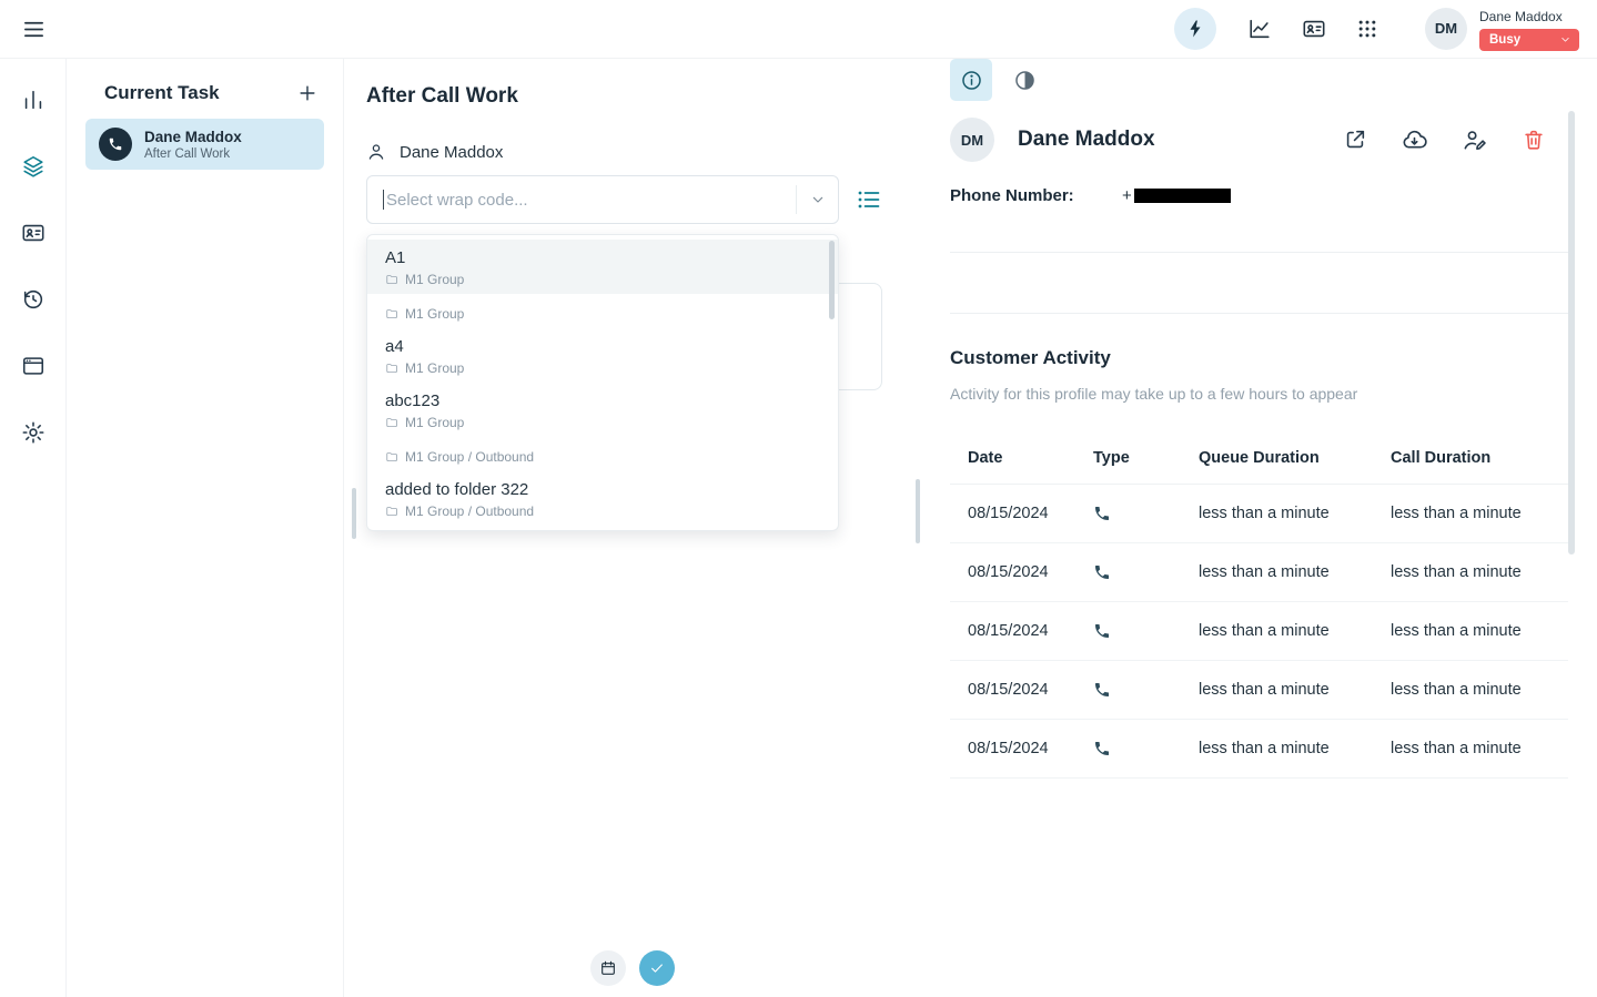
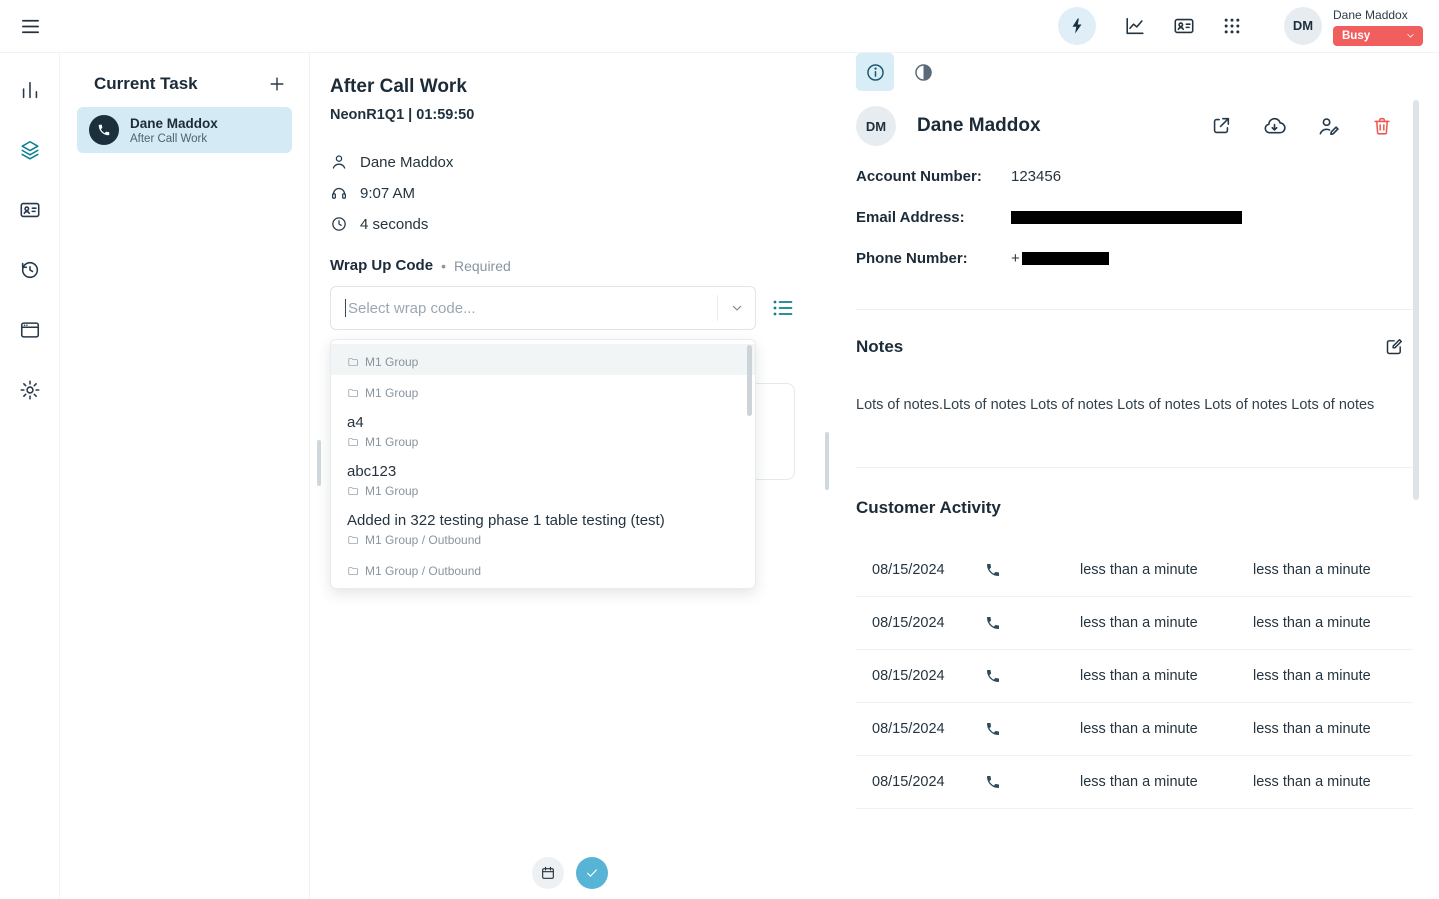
  DM
  Dane Maddox
  Busy
  Current Task
  Dane Maddox
  After Call Work
  After Call Work
+ NeonR1Q1 | 01:59:50
  Dane Maddox
+ 9:07 AM
+ 4 seconds
+ Wrap Up Code
+ •
+ Required
  Select wrap code...
- A1
  M1 Group
  M1 Group
  a4
  M1 Group
  abc123
  M1 Group
+ Added in 322 testing phase 1 table testing (test)
  M1 Group / Outbound
- added to folder 322
  M1 Group / Outbound
  DM
  Dane Maddox
+ Account Number:
+ 123456
+ Email Address:
  Phone Number:
  +
+ Notes
+ Lots of notes.Lots of notes Lots of notes Lots of notes Lots of notes Lots of notes
  Customer Activity
- Activity for this profile may take up to a few hours to appear
- Date
- Type
- Queue Duration
- Call Duration
  08/15/2024
  less than a minute
  less than a minute
  08/15/2024
  less than a minute
  less than a minute
  08/15/2024
  less than a minute
  less than a minute
  08/15/2024
  less than a minute
  less than a minute
  08/15/2024
  less than a minute
  less than a minute
